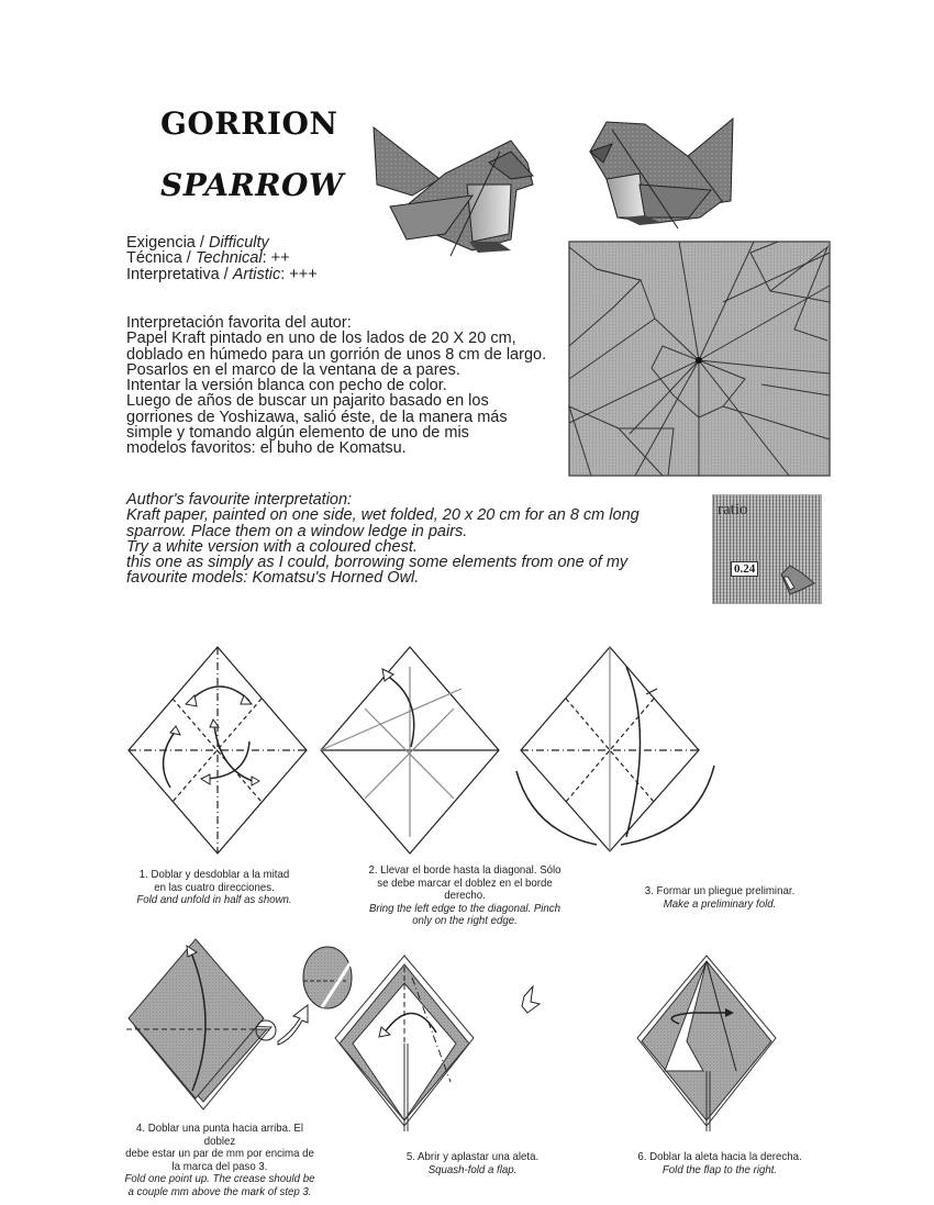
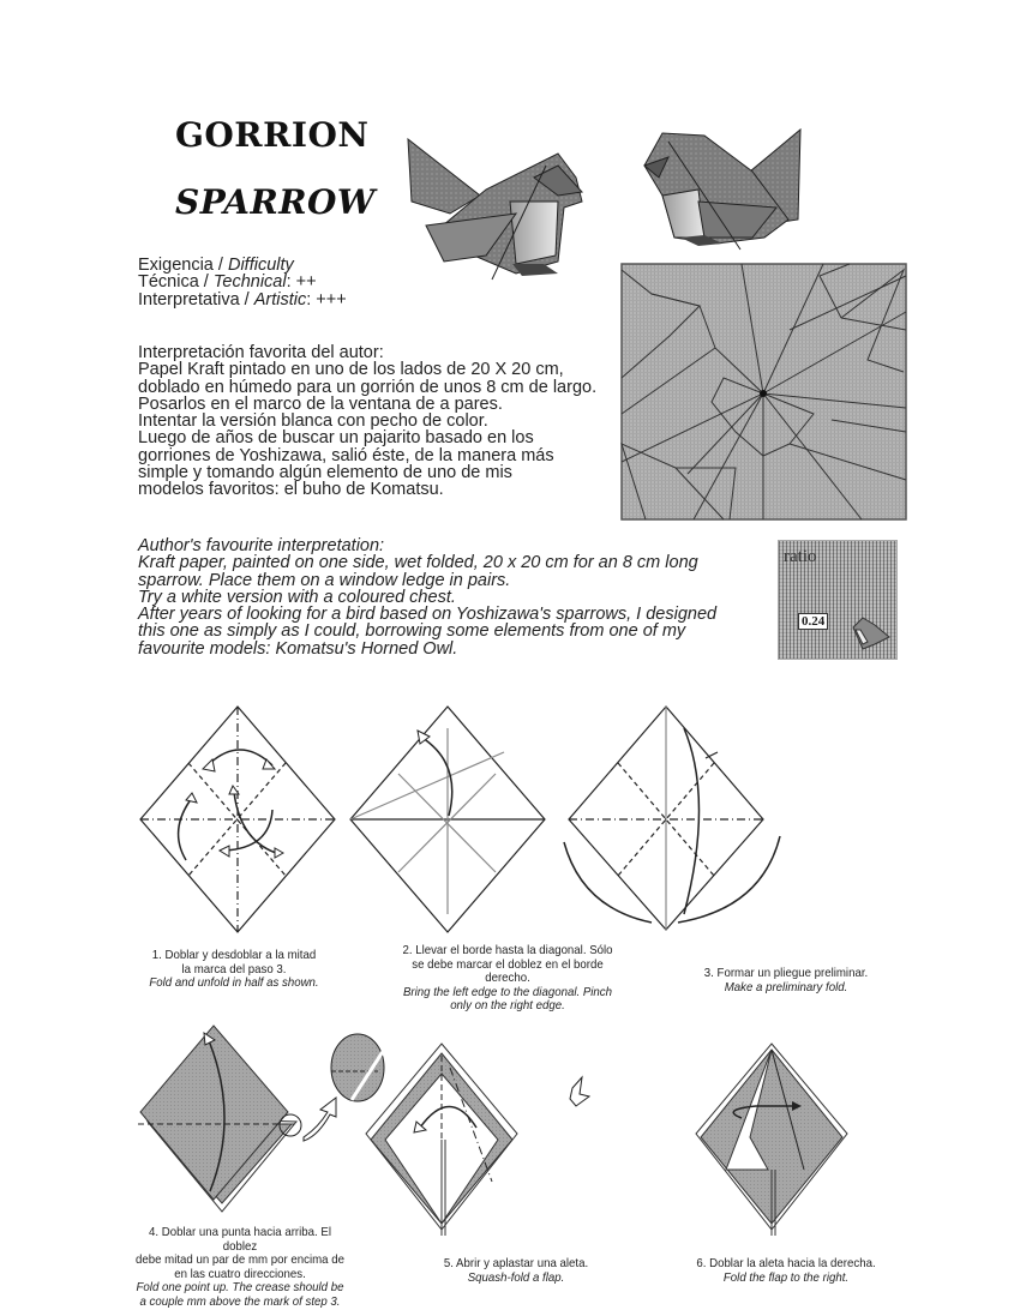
  GORRION
  SPARROW
  Exigencia / Difficulty
  Técnica / Technical: ++
  Interpretativa / Artistic: +++
  Interpretación favorita del autor:
  Papel Kraft pintado en uno de los lados de 20 X 20 cm,
  doblado en húmedo para un gorrión de unos 8 cm de largo.
  Posarlos en el marco de la ventana de a pares.
  Intentar la versión blanca con pecho de color.
  Luego de años de buscar un pajarito basado en los
  gorriones de Yoshizawa, salió éste, de la manera más
  simple y tomando algún elemento de uno de mis
  modelos favoritos: el buho de Komatsu.
  Author's favourite interpretation:
  Kraft paper, painted on one side, wet folded, 20 x 20 cm for an 8 cm long
  sparrow. Place them on a window ledge in pairs.
  Try a white version with a coloured chest.
+ After years of looking for a bird based on Yoshizawa's sparrows, I designed
  this one as simply as I could, borrowing some elements from one of my
  favourite models: Komatsu's Horned Owl.
  ratio
  0.24
  1. Doblar y desdoblar a la mitad
- en las cuatro direcciones.
+ la marca del paso 3.
  Fold and unfold in half as shown.
  2. Llevar el borde hasta la diagonal. Sólo
  se debe marcar el doblez en el borde
  derecho.
  Bring the left edge to the diagonal. Pinch
  only on the right edge.
  3. Formar un pliegue preliminar.
  Make a preliminary fold.
  4. Doblar una punta hacia arriba. El doblez
- debe estar un par de mm por encima de
+ debe mitad un par de mm por encima de
- la marca del paso 3.
+ en las cuatro direcciones.
  Fold one point up. The crease should be
  a couple mm above the mark of step 3.
  5. Abrir y aplastar una aleta.
  Squash-fold a flap.
  6. Doblar la aleta hacia la derecha.
  Fold the flap to the right.
